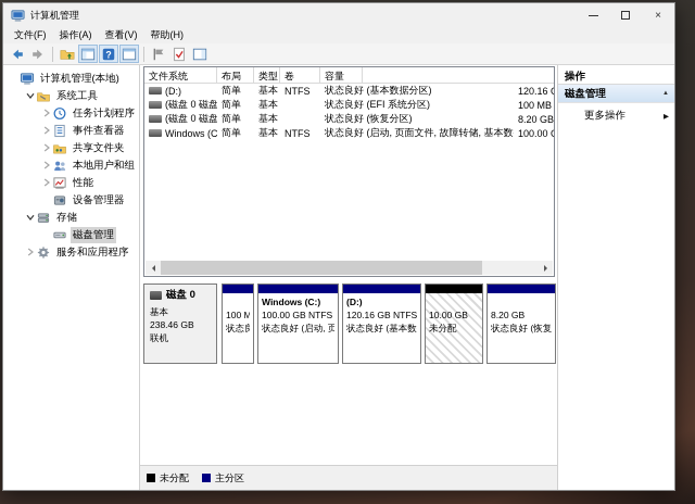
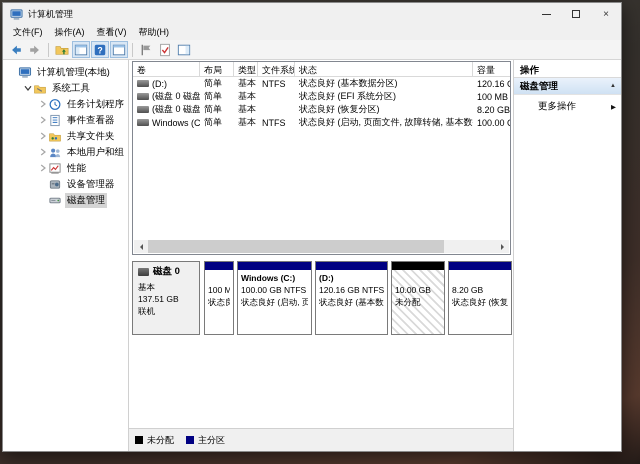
  计算机管理
  ×
  文件(F)
  操作(A)
  查看(V)
  帮助(H)
  ?
  计算机管理(本地)
  系统工具
  任务计划程序
  事件查看器
  共享文件夹
  本地用户和组
  性能
  设备管理器
- 存储
  磁盘管理
- 服务和应用程序
- 文件系统
+ 卷
  布局
  类型
- 卷
+ 文件系统
+ 状态
  容量
  (D:)
  简单
  基本
  NTFS
  状态良好 (基本数据分区)
  120.16
  简单
  基本
  状态良好 (EFI 系统分区)
  100 MB
  简单
  基本
  状态良好 (恢复分区)
  8.20 GB
  Windows (C
  简单
  基本
  NTFS
  状态良好 (启动, 页面文件, 故障转储, 基本数
  100.00
  磁盘 0
  基本
- 238.46 GB
+ 137.51 GB
  联机
  100 M
  Windows (C:)
  100.00 GB NTFS
  (D:)
  120.16 GB NTFS
  10.00 GB
  未分配
  8.20 GB
  状态良好 (恢复
  未分配
  主分区
  操作
  磁盘管理
  更多操作
